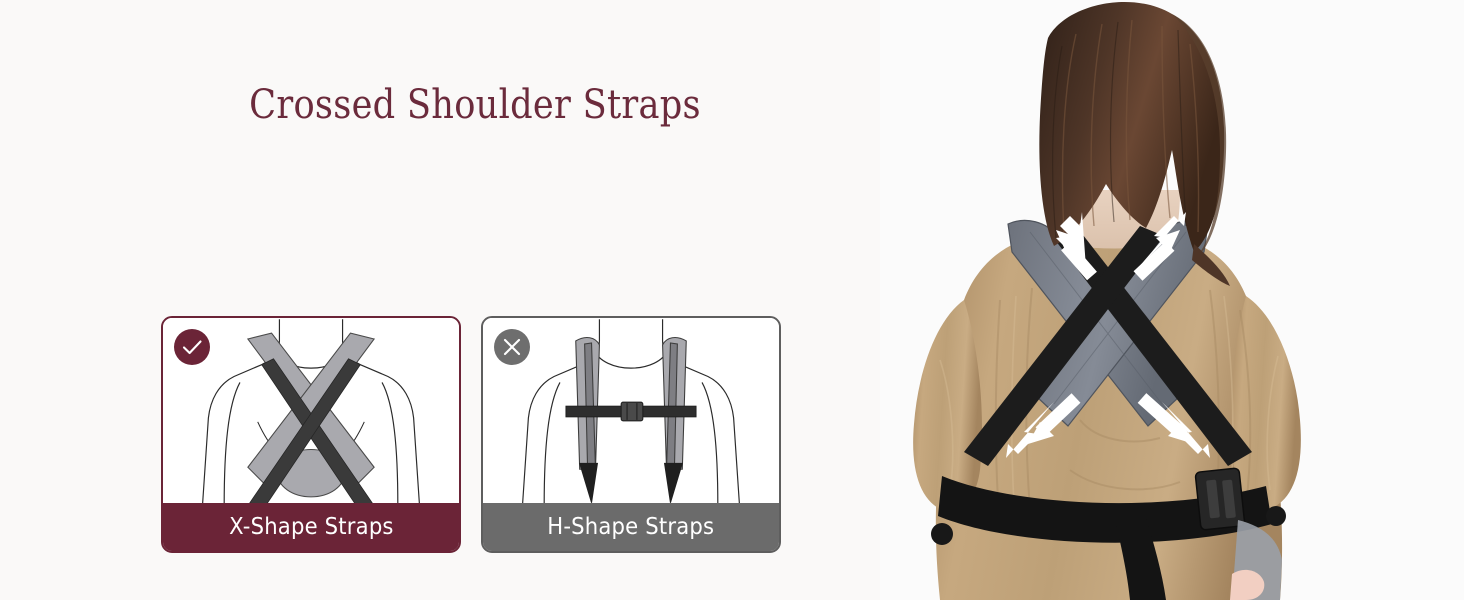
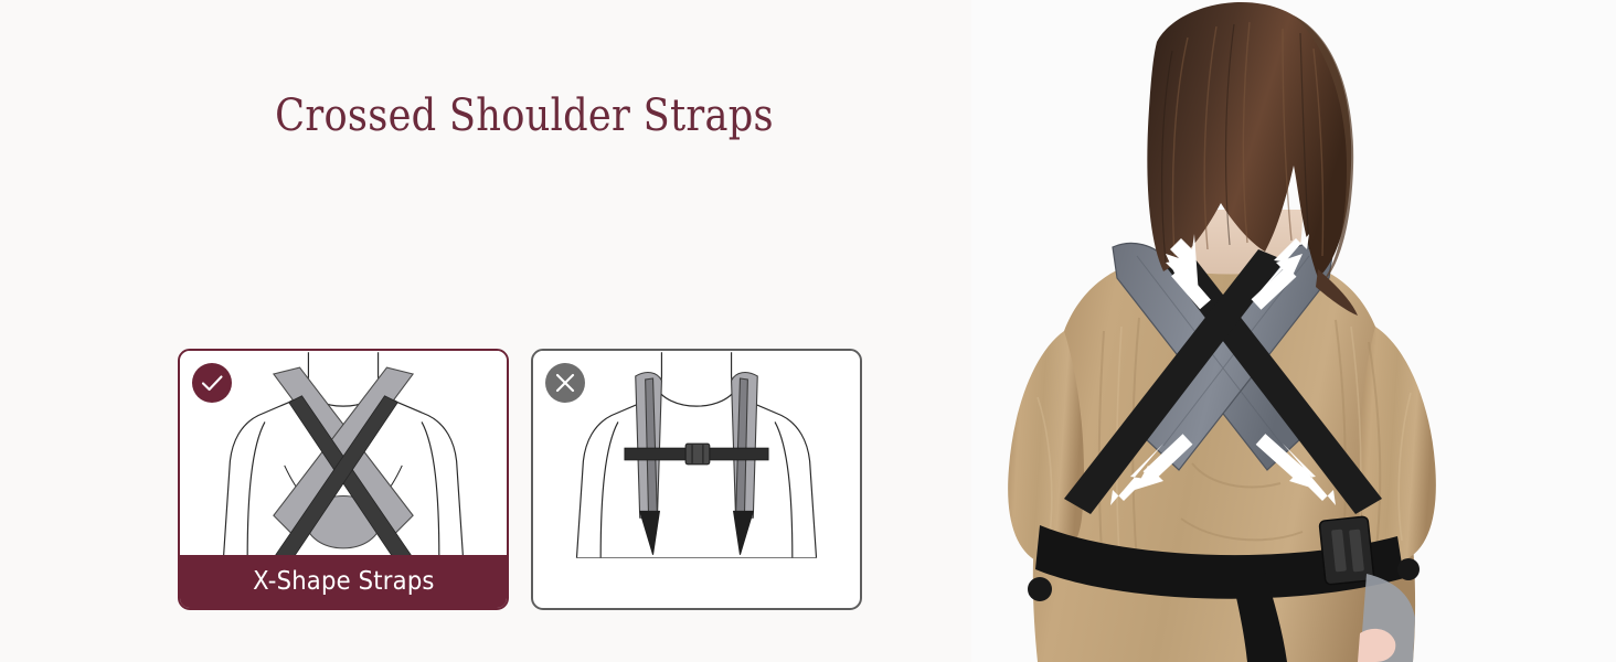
  Crossed Shoulder Straps
  X-Shape Straps
- H-Shape Straps
